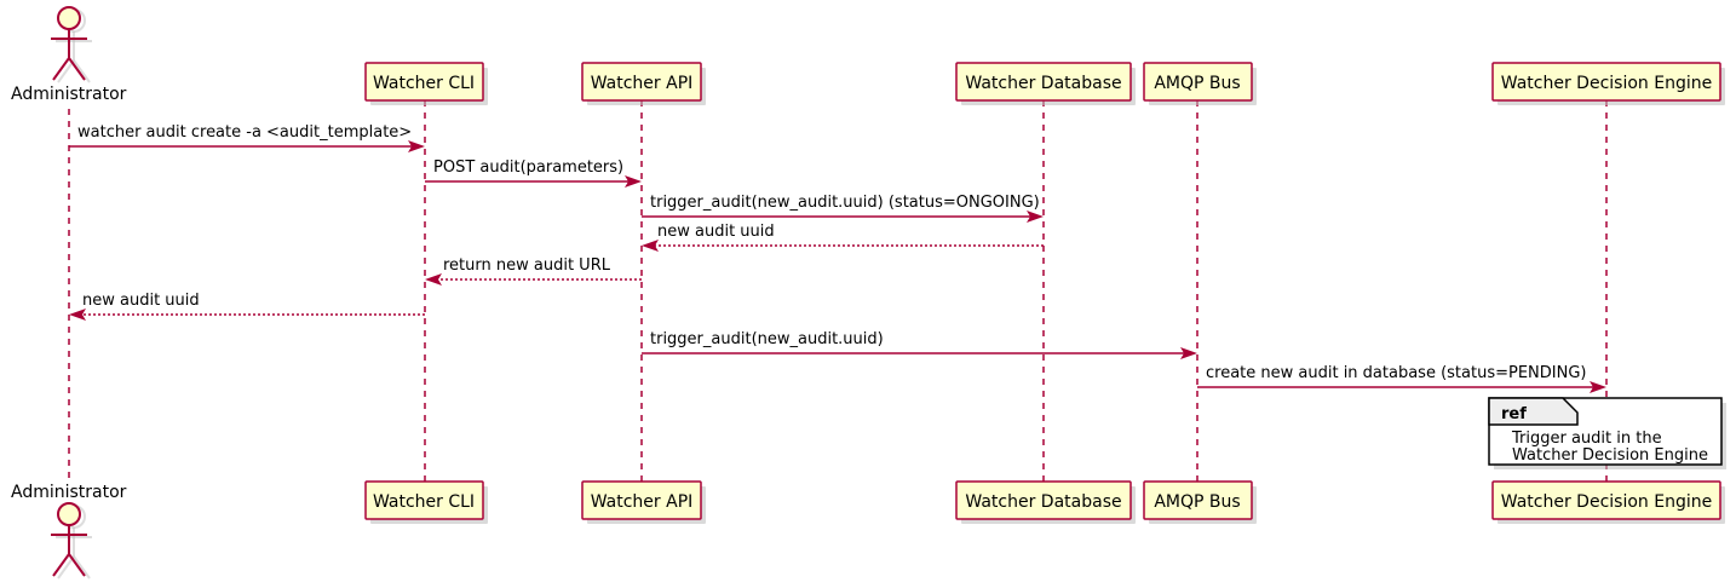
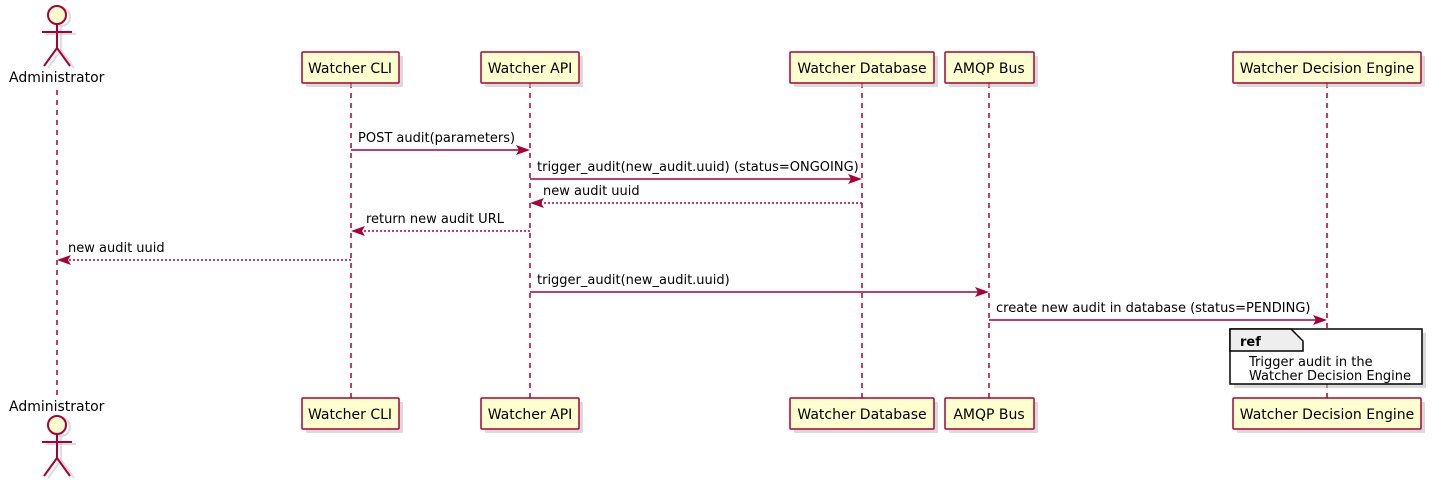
  Administrator
  Administrator
  Watcher CLI
  Watcher API
  Watcher Database
  AMQP Bus
  Watcher Decision Engine
  Watcher CLI
  Watcher API
  Watcher Database
  AMQP Bus
  Watcher Decision Engine
- watcher audit create -a <audit_template>
  POST audit(parameters)
  trigger_audit(new_audit.uuid) (status=ONGOING)
  new audit uuid
  return new audit URL
  new audit uuid
  trigger_audit(new_audit.uuid)
  create new audit in database (status=PENDING)
  ref
  Trigger audit in the
  Watcher Decision Engine
